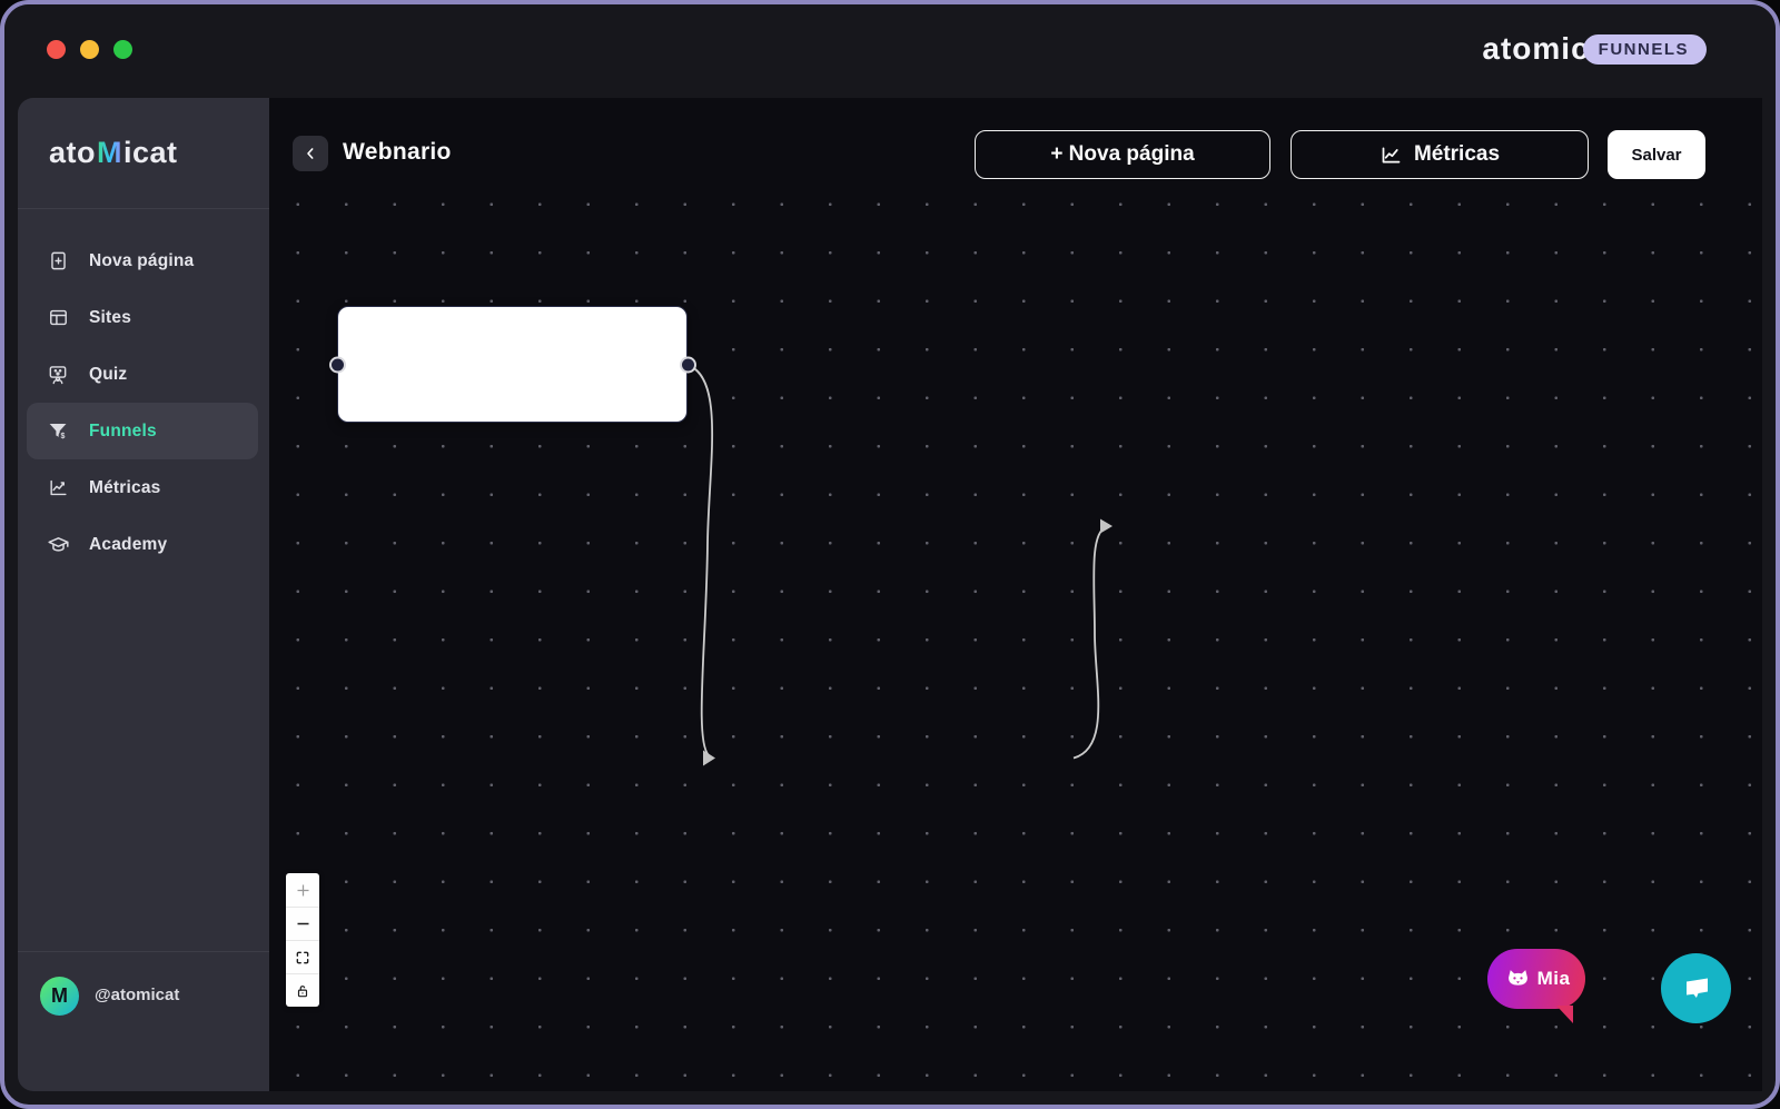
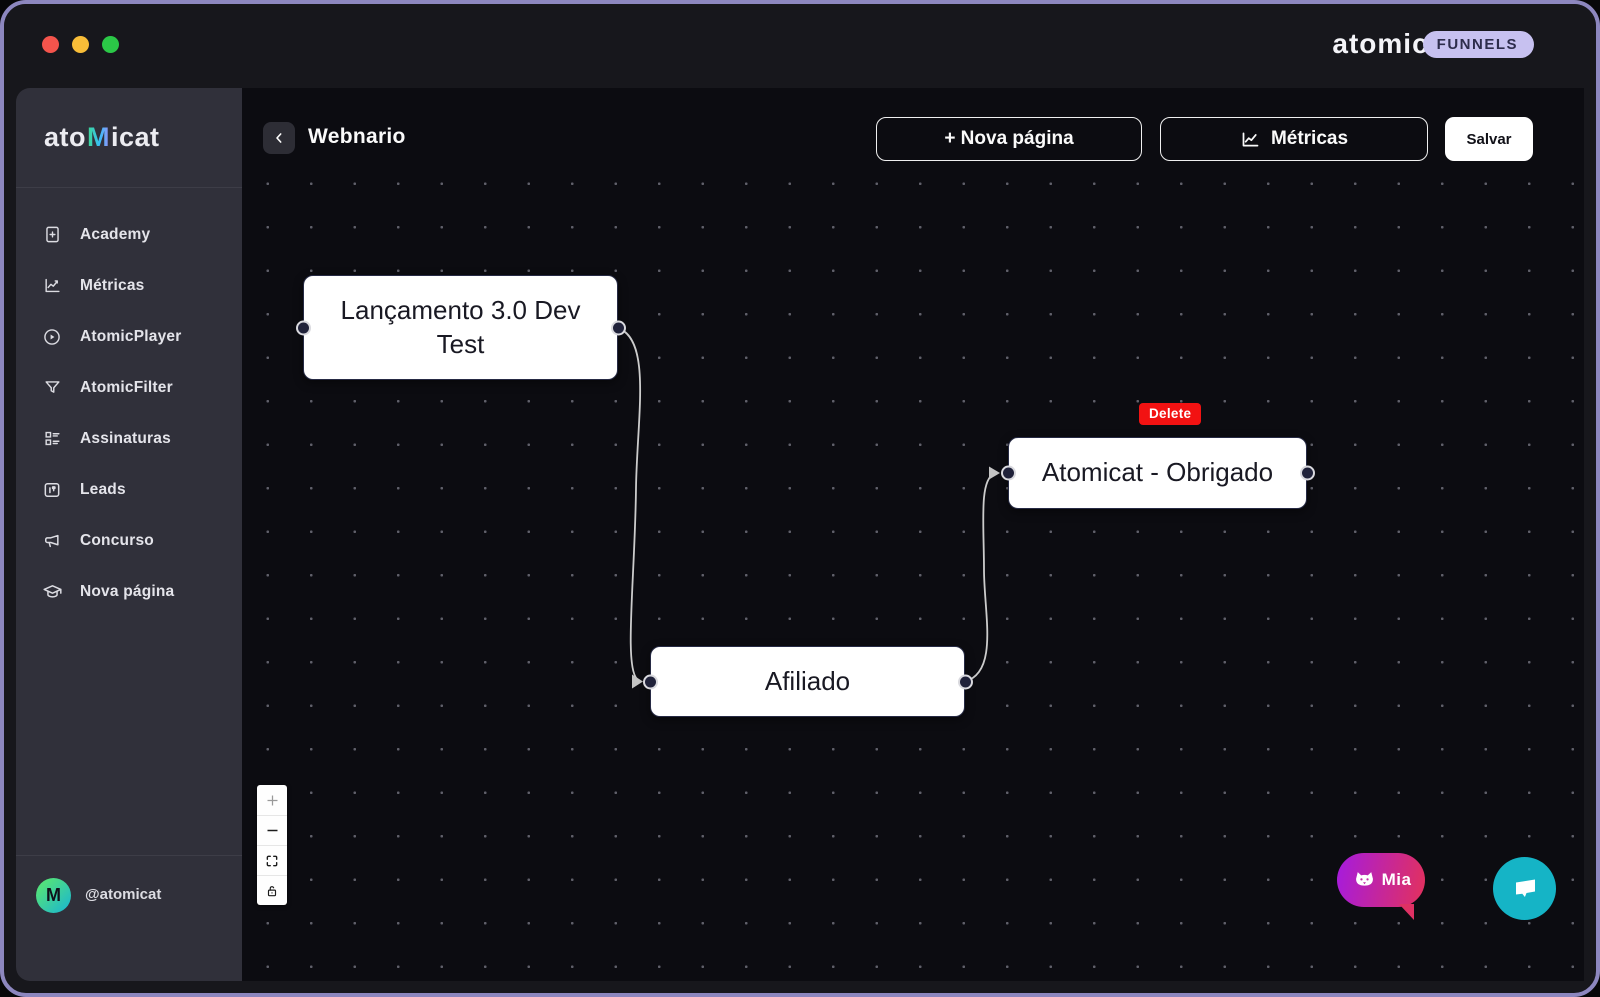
  atomic
  FUNNELS
  ato
  M
  icat
- Nova página
+ Academy
- Sites
- Quiz
- Funnels
  Métricas
+ AtomicPlayer
+ AtomicFilter
+ Assinaturas
+ Leads
+ Concurso
- Academy
+ Nova página
  M
  @atomicat
+ Lançamento 3.0 Dev Test
+ Delete
+ Atomicat - Obrigado
+ Afiliado
  Webnario
  + Nova página
  Métricas
  Salvar
  Mia
